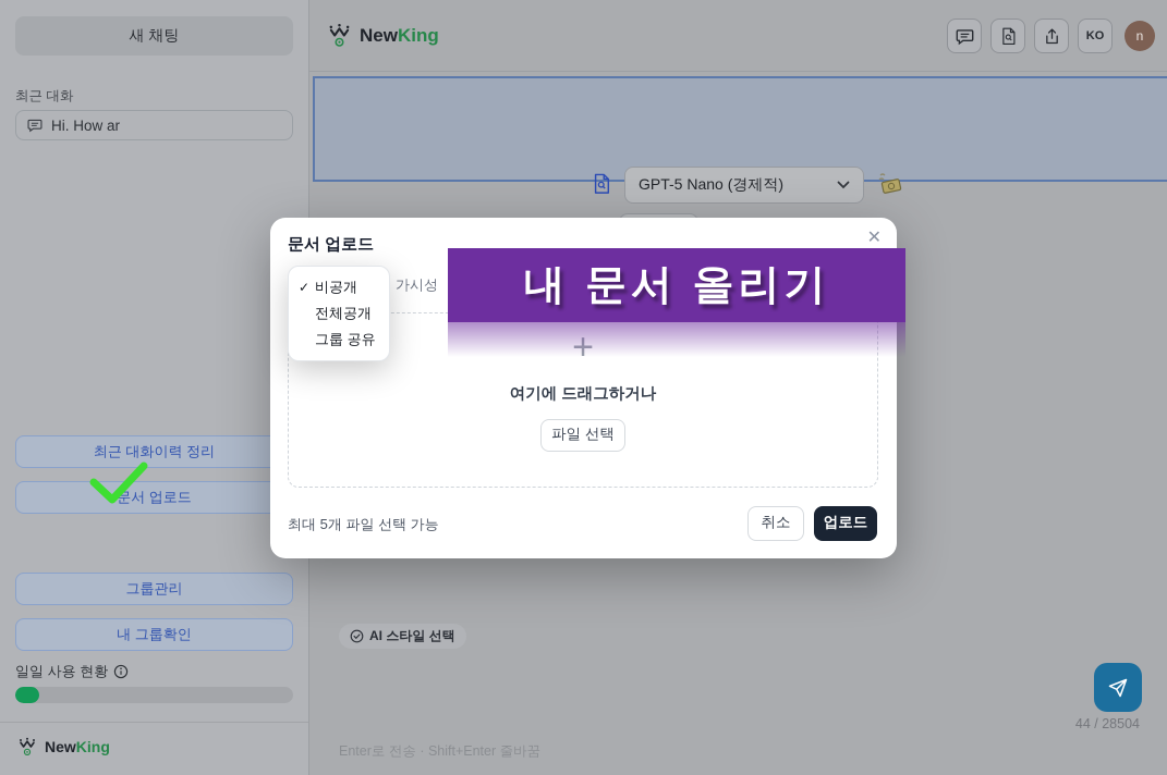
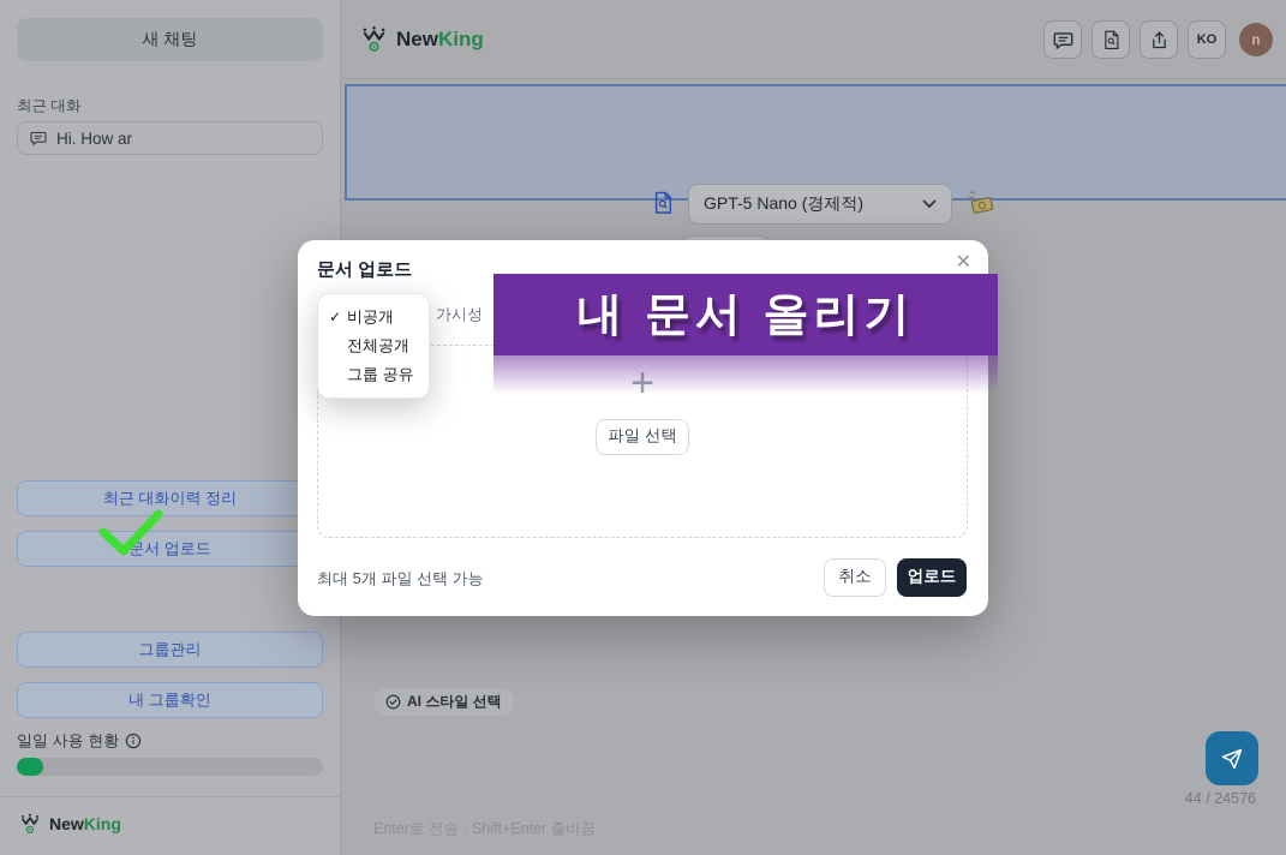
  새 채팅
  최근 대화
  Hi. How ar
  최근 대화이력 정리
  문서 업로드
  그룹관리
  내 그룹확인
  일일 사용 현황
  NewKing
  NewKing
  KO
  n
  GPT-5 Nano (경제적)
  AI 스타일 선택
- 44 / 28504
+ 44 / 24576
  Enter로 전송 · Shift+Enter 줄바꿈
  문서 업로드
  ✕
  ✓
  비공개
  전체공개
  그룹 공유
  가시성
- 여기에 드래그하거나
  파일 선택
  내 문서 올리기
  최대 5개 파일 선택 가능
  취소
  업로드
